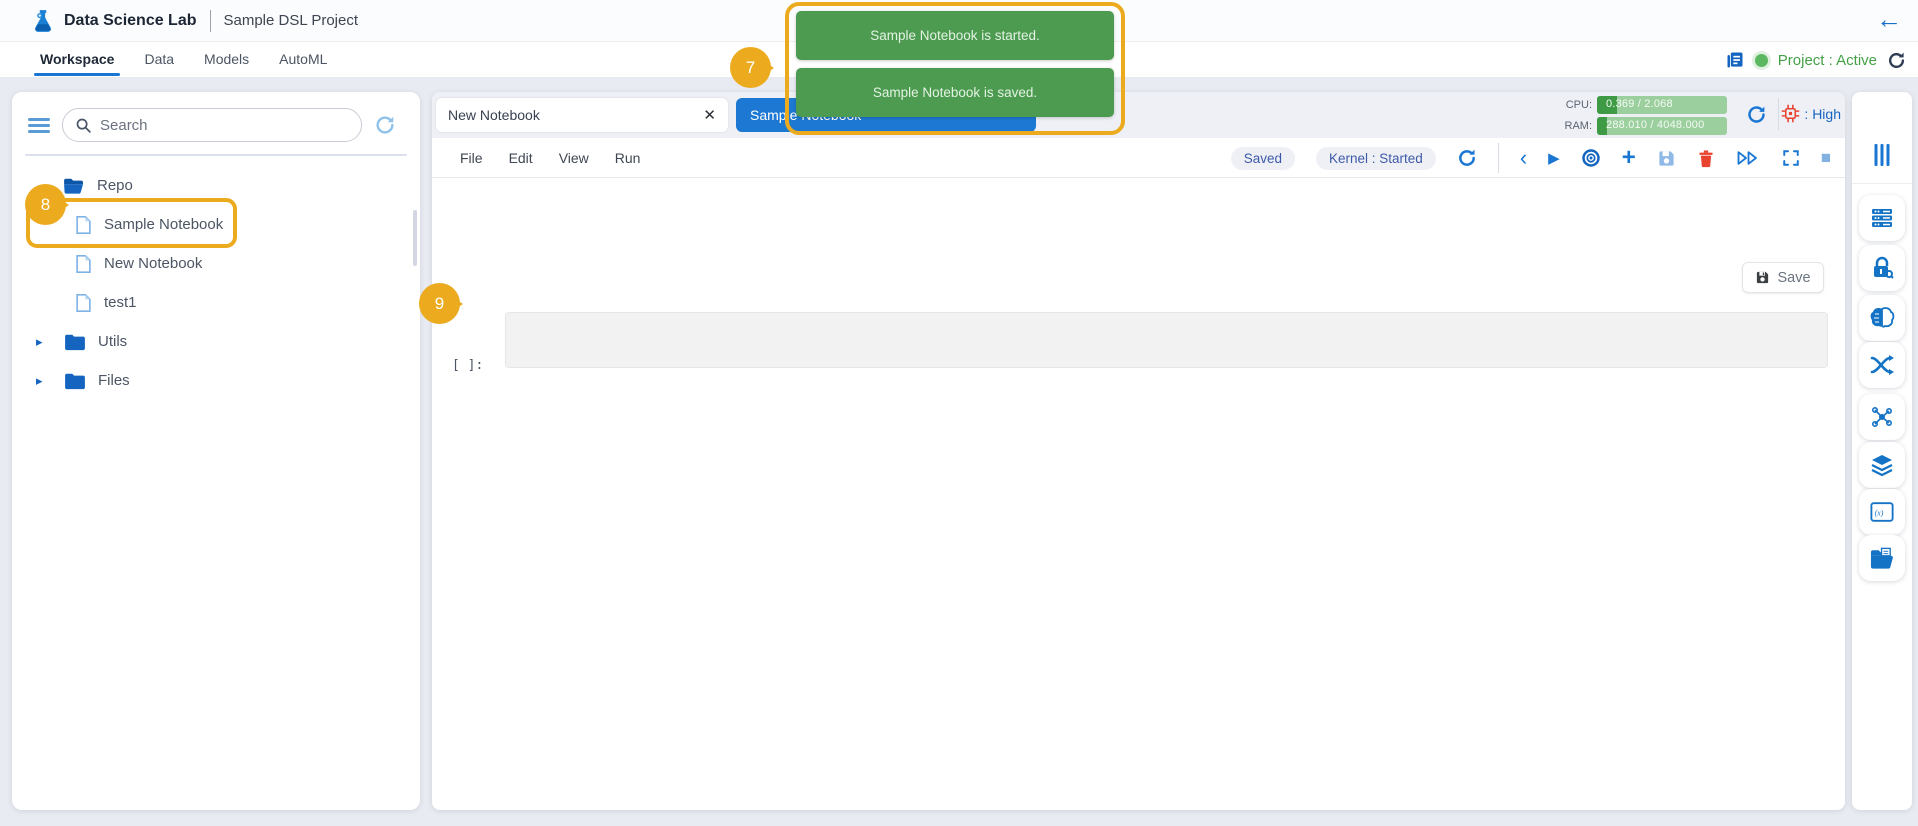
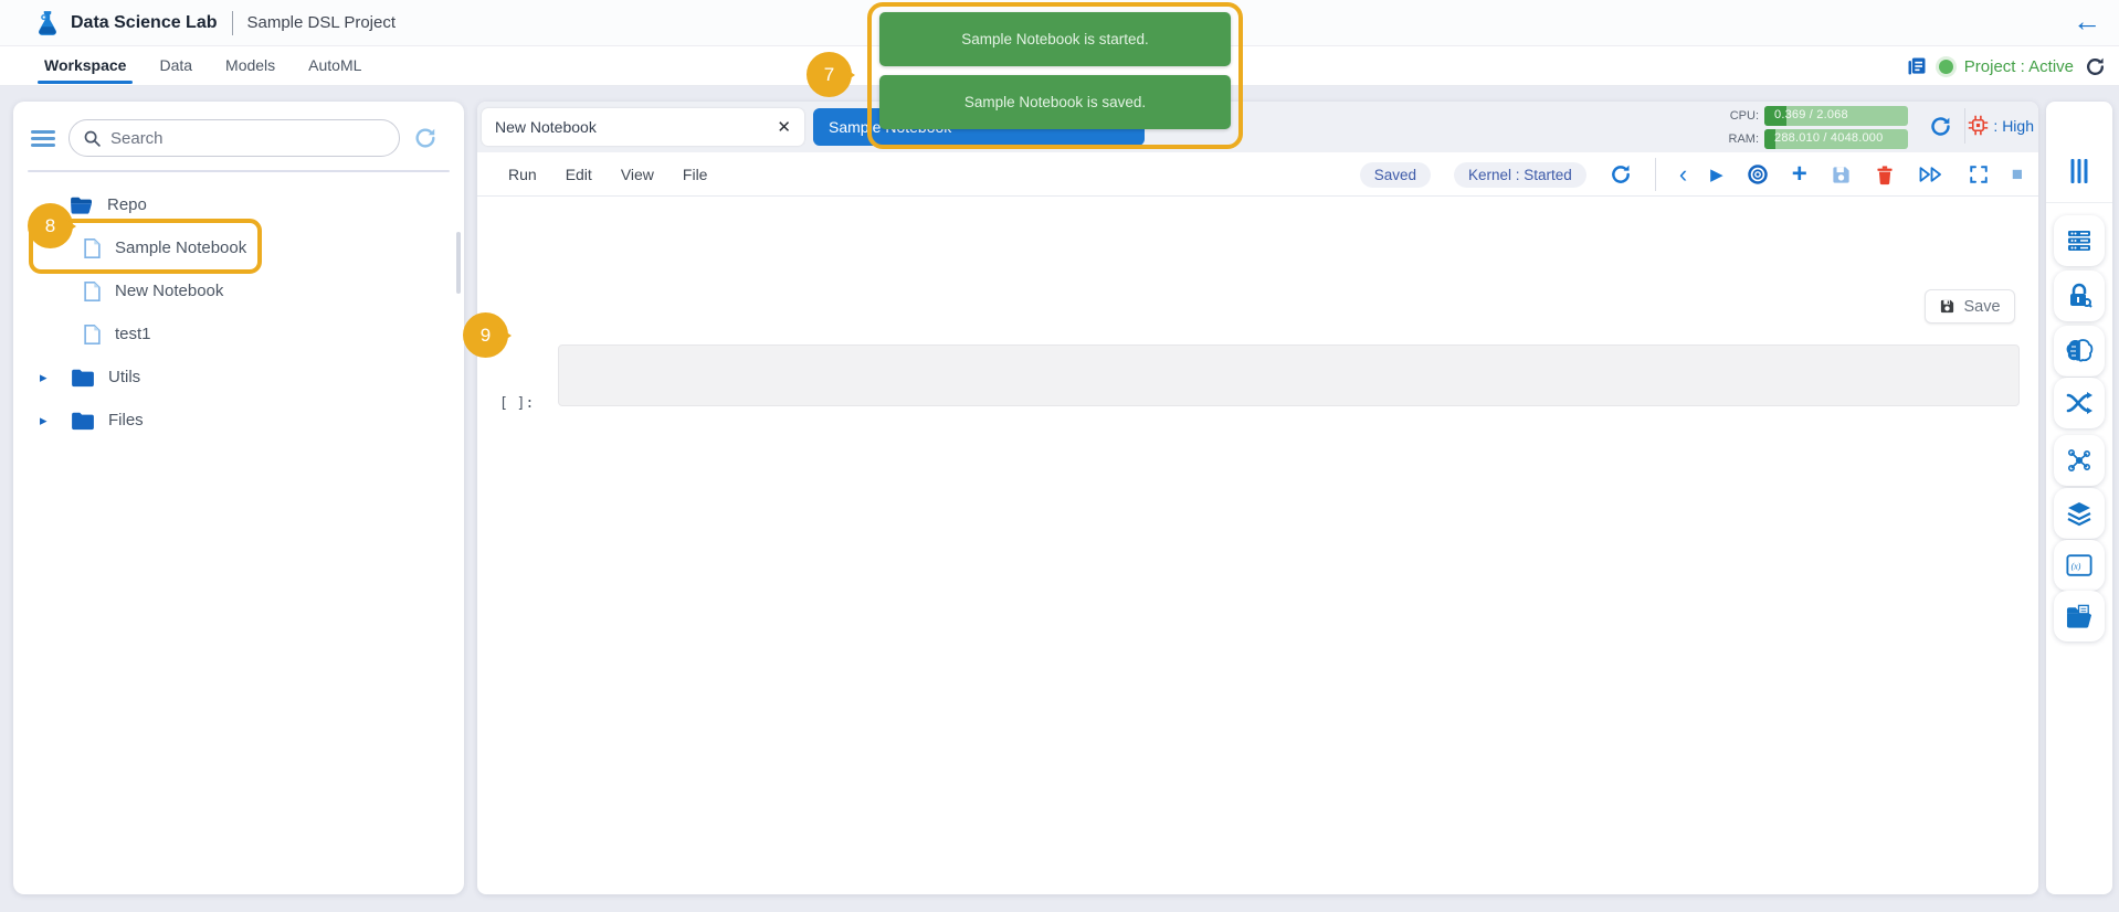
  Data Science Lab
  Sample DSL Project
  ←
  Workspace
  Data
  Models
  AutoML
  Project : Active
  Search
  Repo
  Sample Notebook
  New Notebook
  test1
  ▸
  Utils
  ▸
  Files
  New Notebook
  ✕
  CPU:
  0.369 / 2.068
  RAM:
  288.010 / 4048.000
  : High
- File
+ Run
  Edit
  View
- Run
+ File
  Saved
  Kernel : Started
  ‹
  ▶
  +
  ■
  Save
  [ ]:
  (x)
  Sample Notebook is started.
  Sample Notebook is saved.
  7
  8
  9
